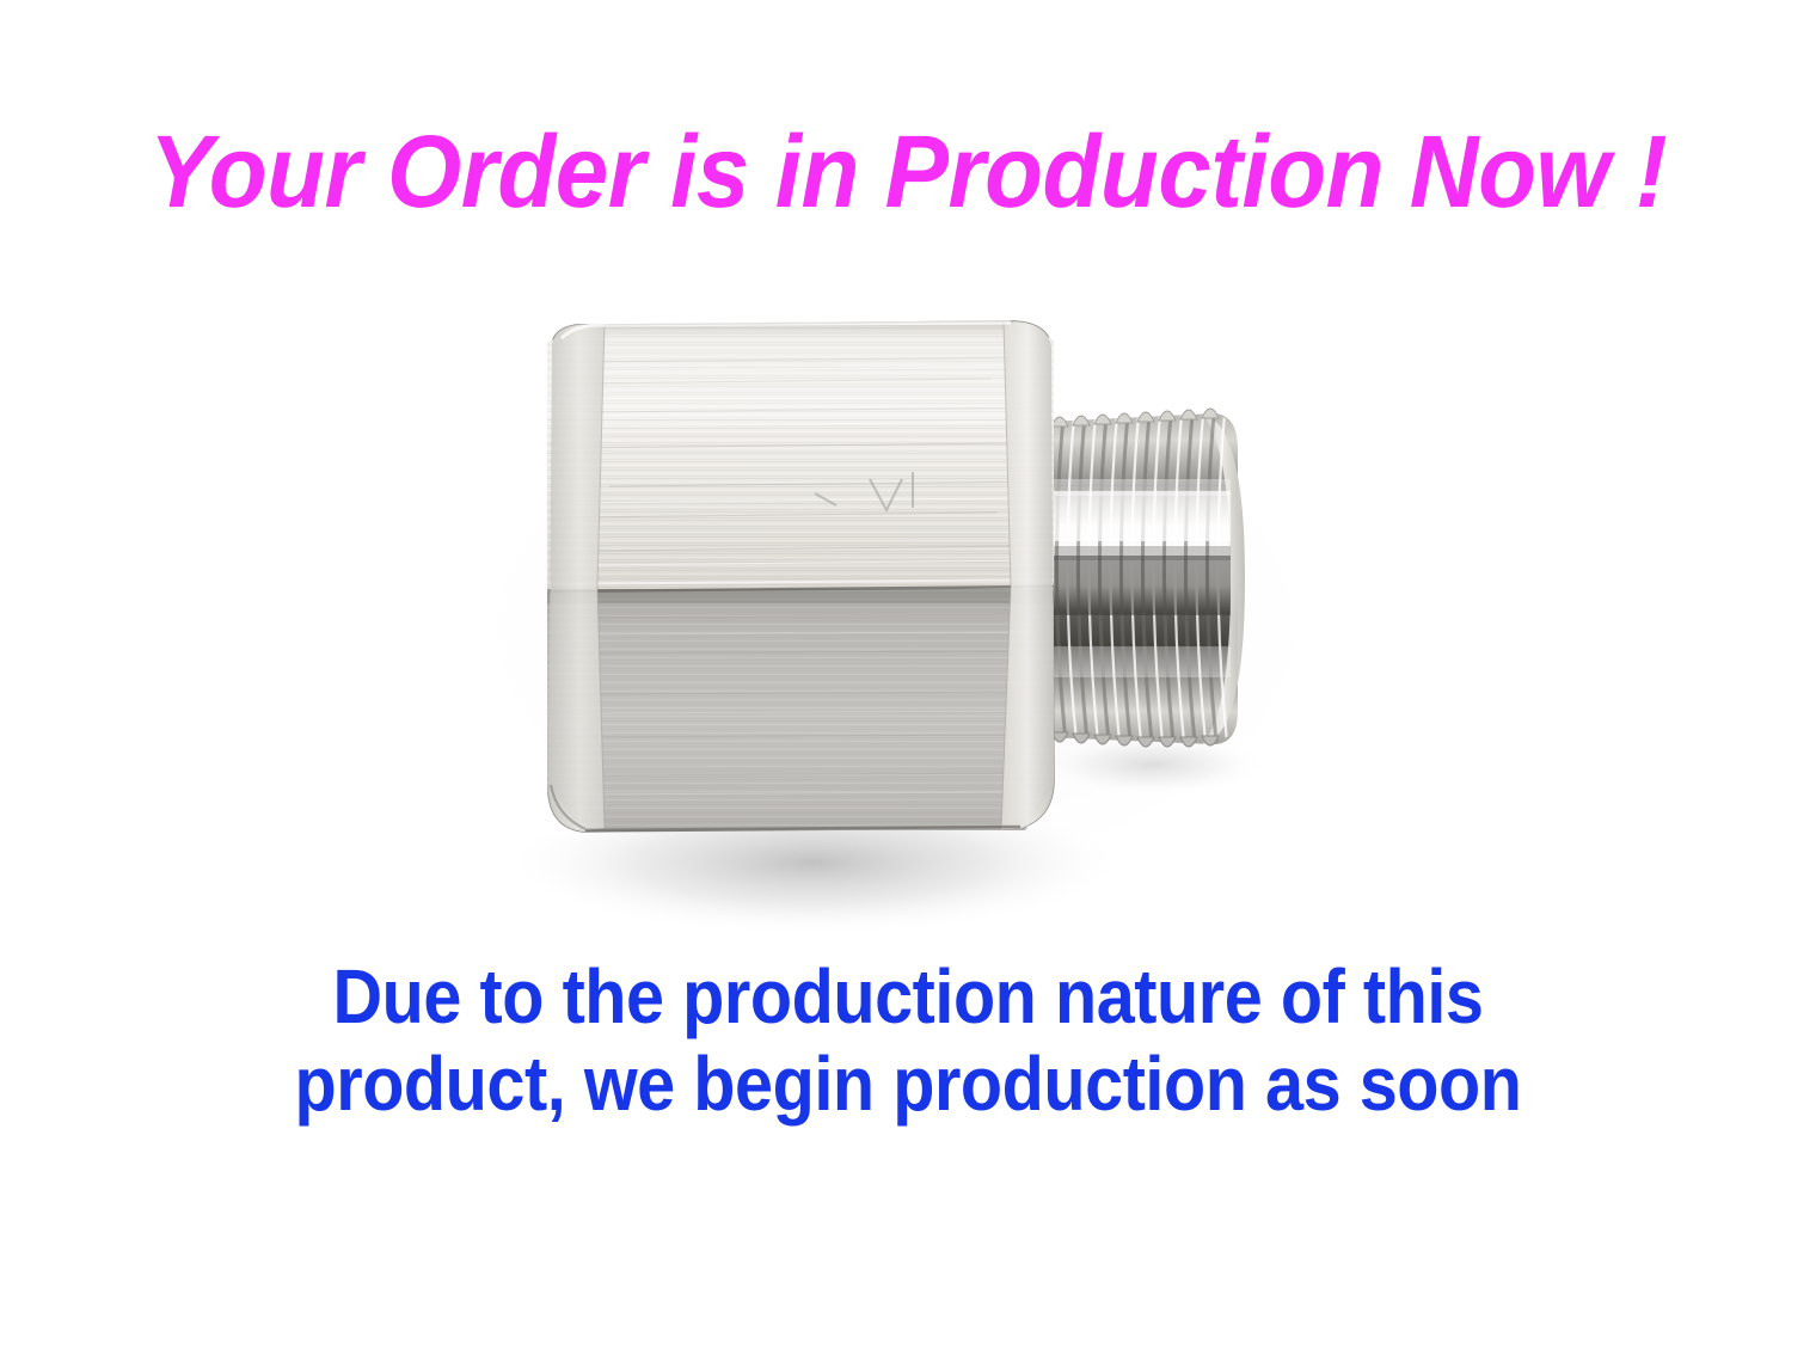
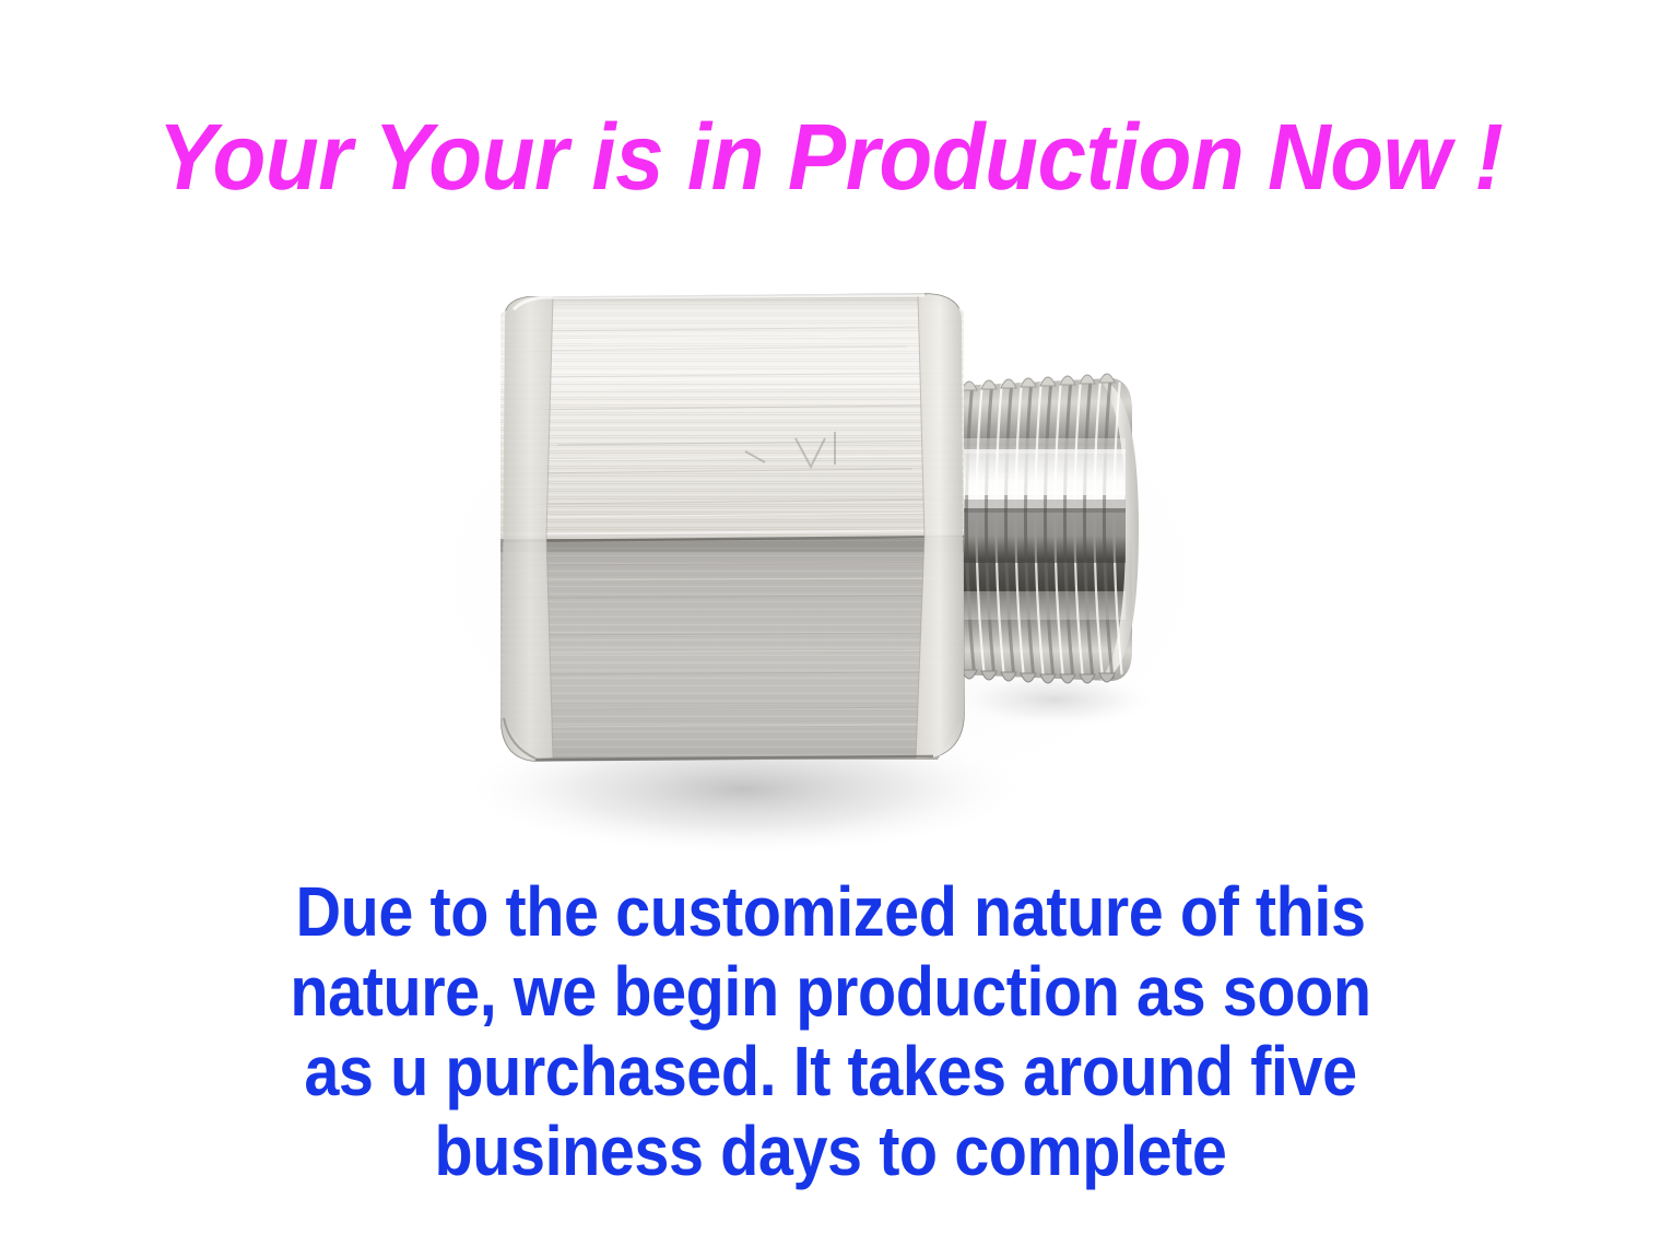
- Your Order is in Production Now !
+ Your Your is in Production Now !
- Due to the production nature of this
+ Due to the customized nature of this
- product, we begin production as soon
+ nature, we begin production as soon
+ as u purchased. It takes around five
+ business days to complete
